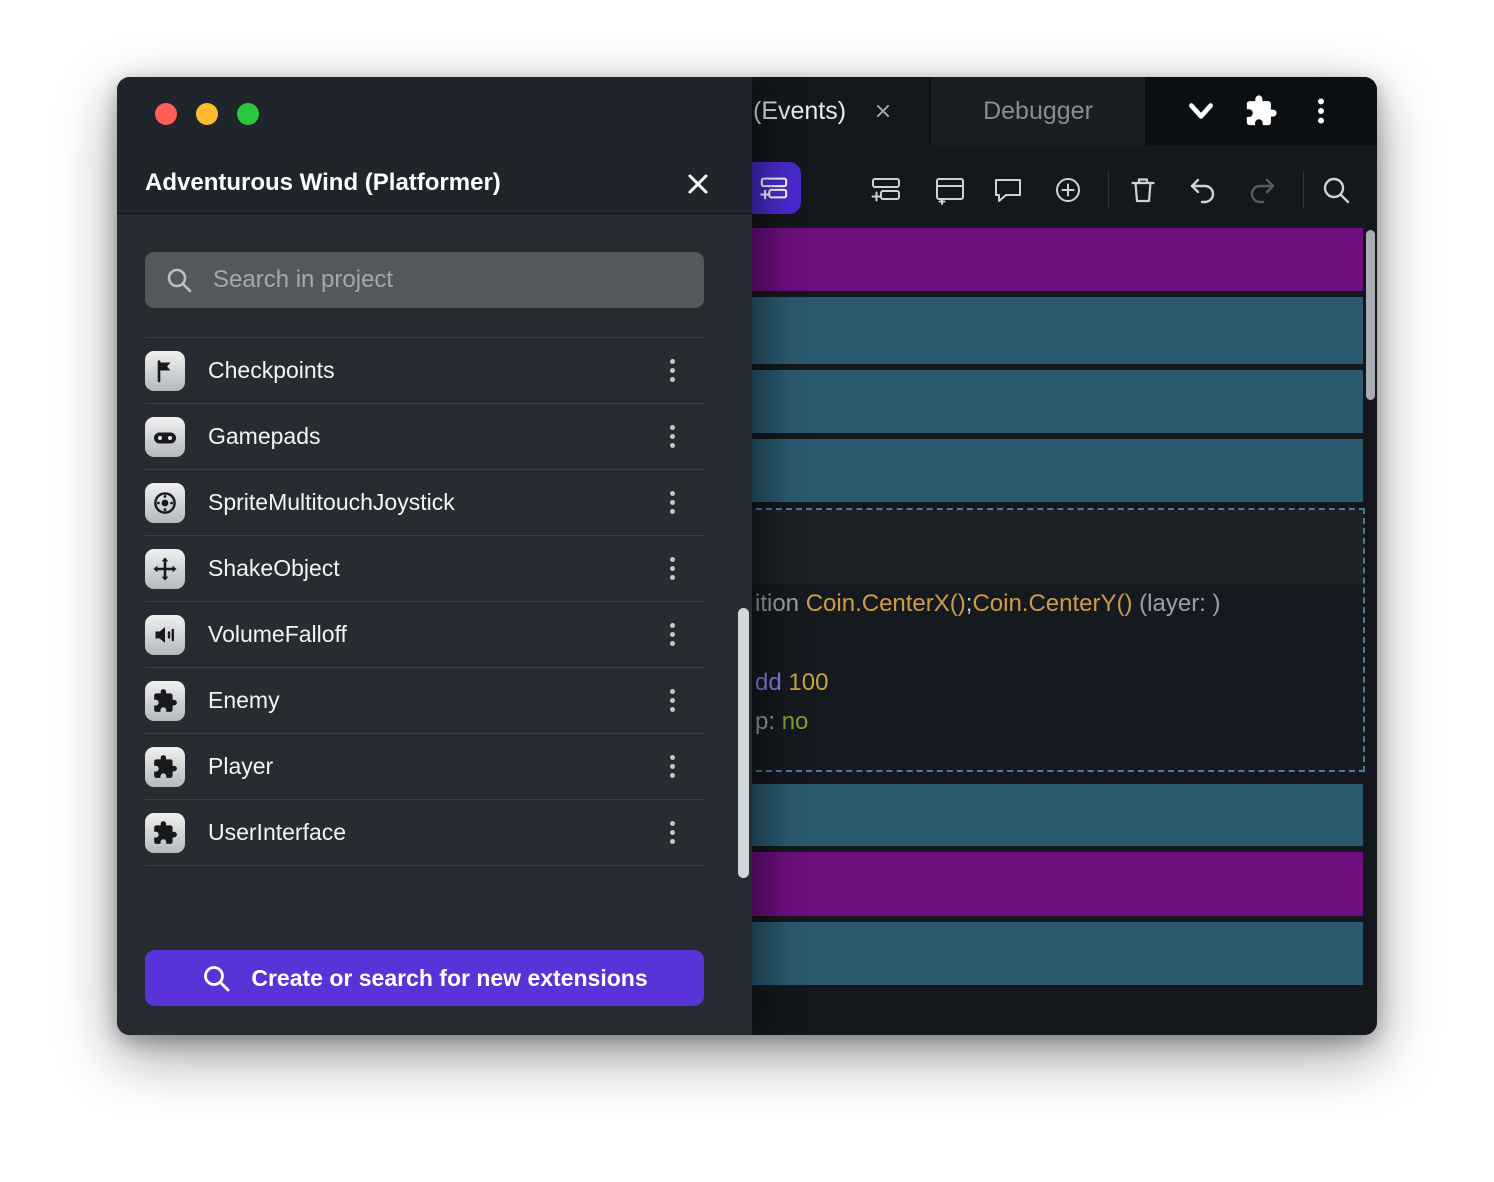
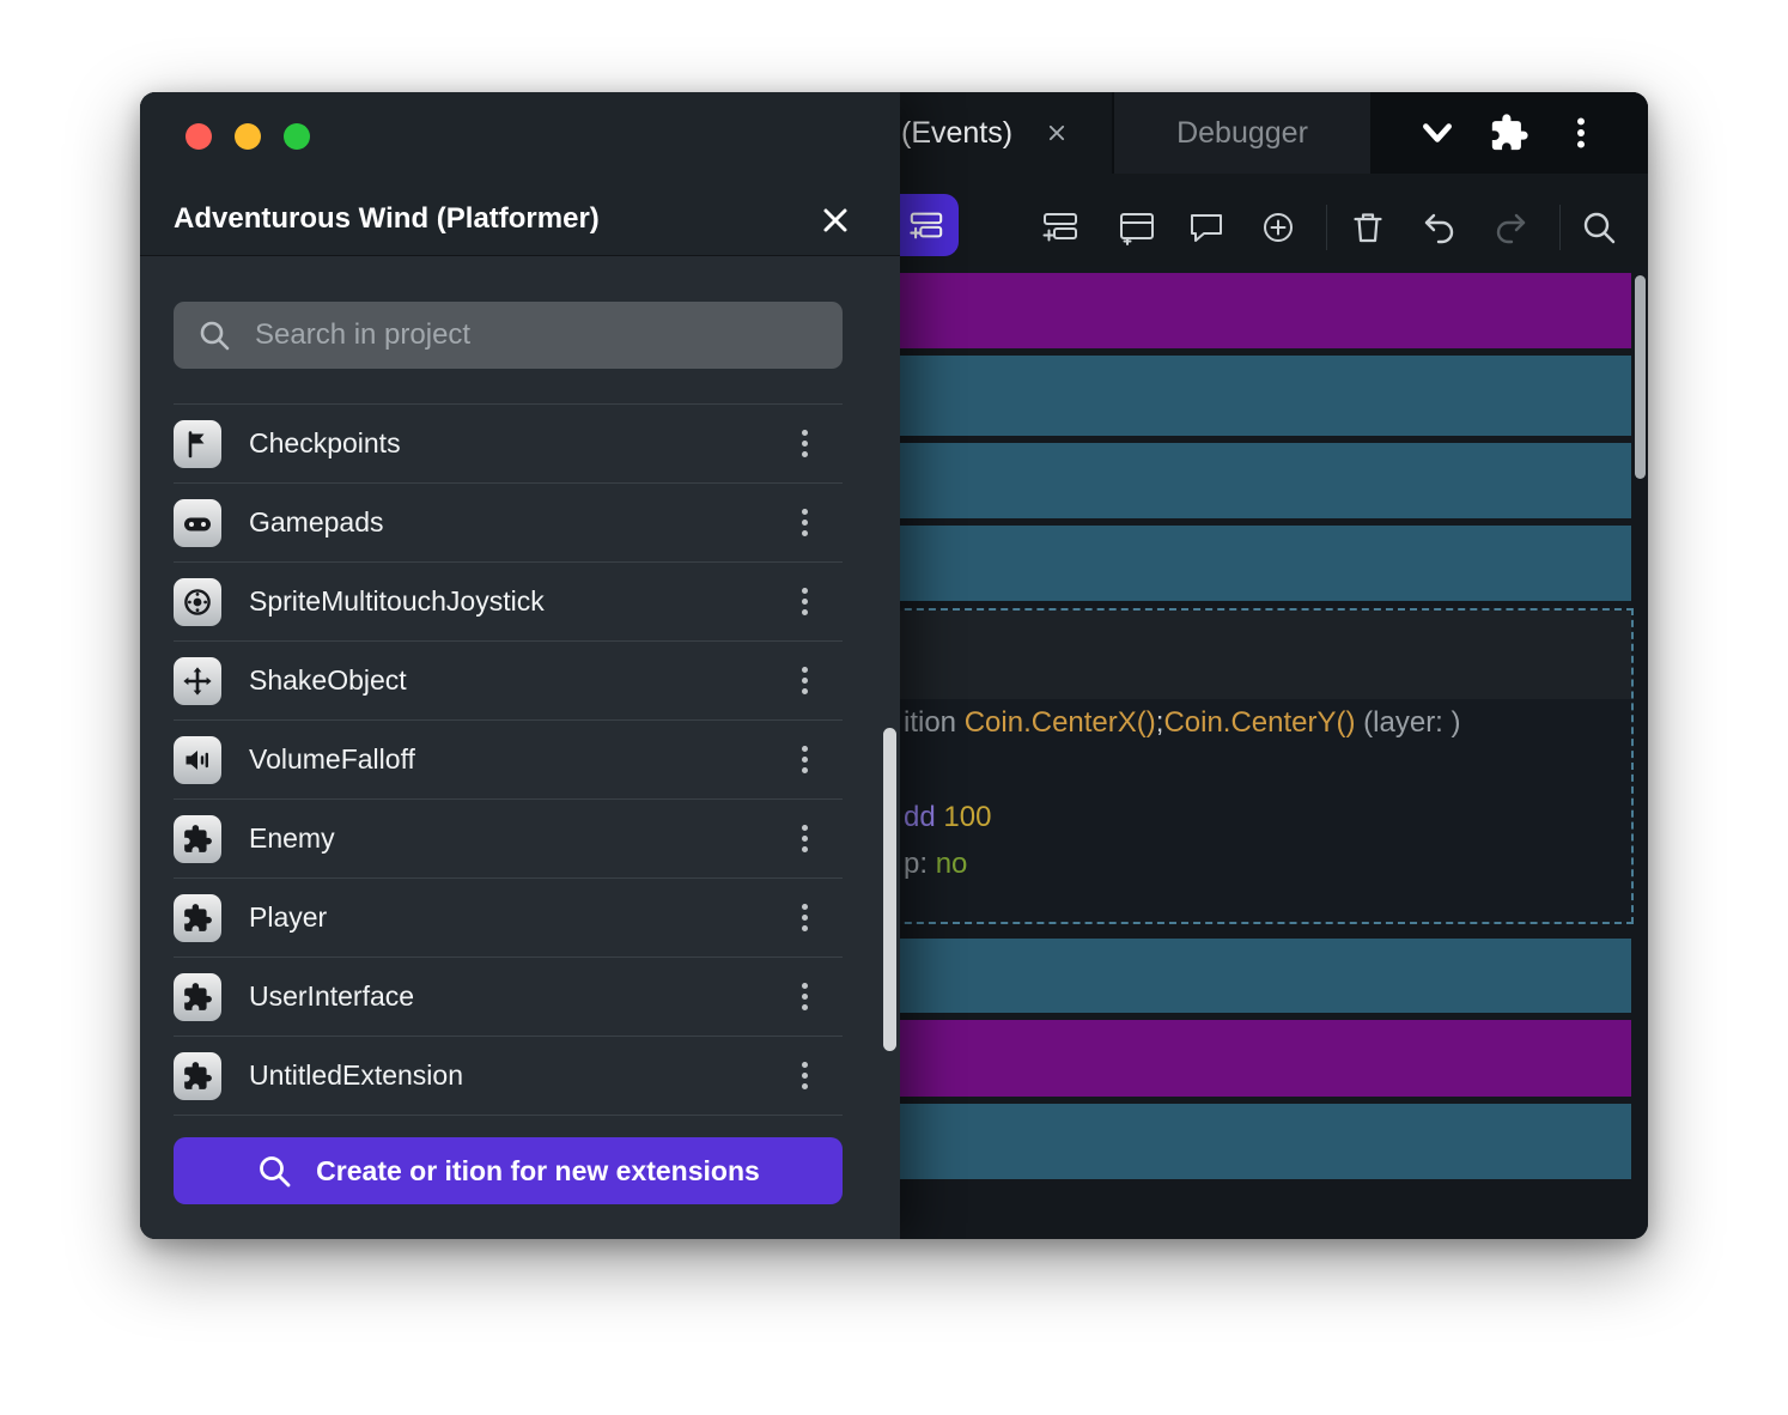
  (Events)
  Debugger
  ition Coin.CenterX();Coin.CenterY() (layer: )
  dd 100
  p: no
  Adventurous Wind (Platformer)
  Search in project
  Checkpoints
  Gamepads
  SpriteMultitouchJoystick
  ShakeObject
  VolumeFalloff
  Enemy
  Player
  UserInterface
+ UntitledExtension
- Create or search for new extensions
+ Create or ition for new extensions
